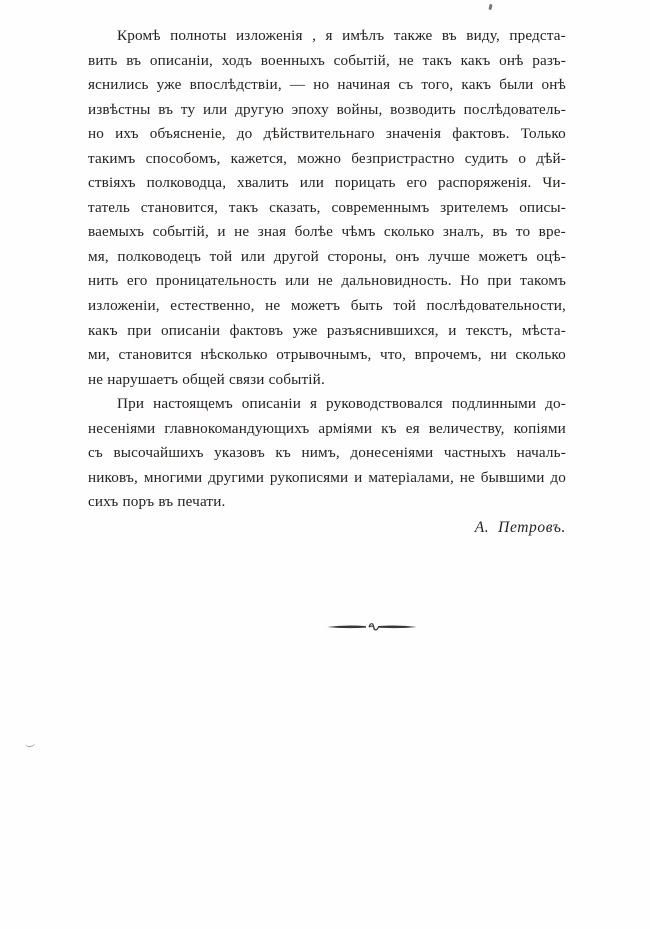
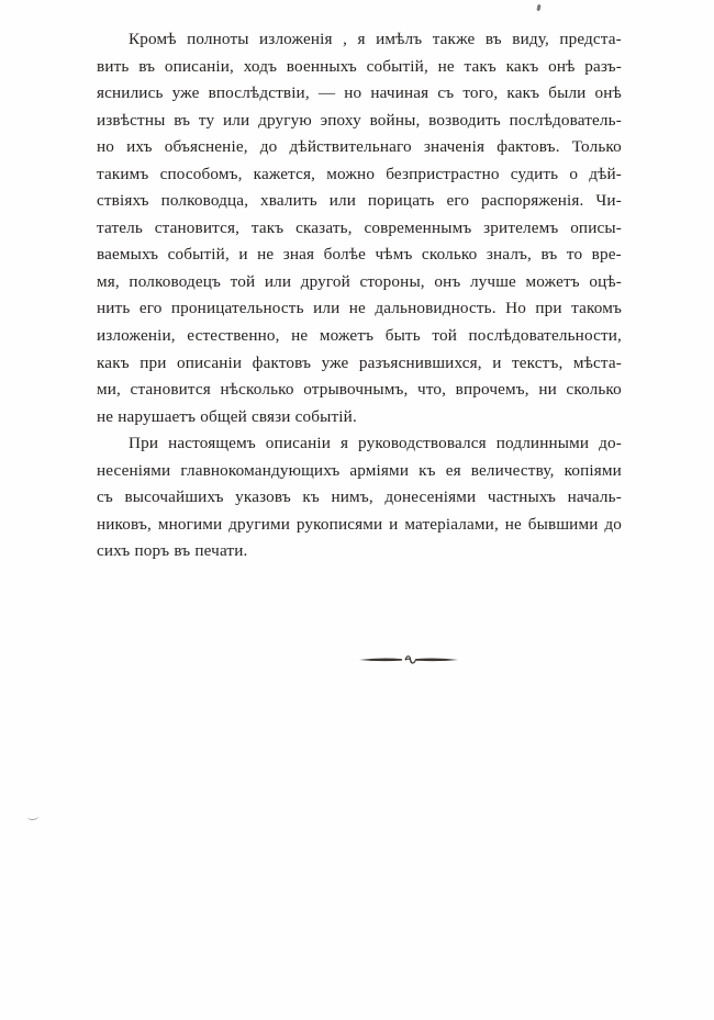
  Кромѣ
  полноты
  изложенія
  ,
  я
  имѣлъ
  также
  въ
  виду,
  предста-
  вить
  въ
  описаніи,
  ходъ
  военныхъ
  событій,
  не
  такъ
  какъ
  онѣ
  разъ-
  яснились
  уже
  впослѣдствіи,
  —
  но
  начиная
  съ
  того,
  какъ
  были
  онѣ
  извѣстны
  въ
  ту
  или
  другую
  эпоху
  войны,
  возводить
  послѣдователь-
  но
  ихъ
  объясненіе,
  до
  дѣйствительнаго
  значенія
  фактовъ.
  Только
  такимъ
  способомъ,
  кажется,
  можно
  безпристрастно
  судить
  о
  дѣй-
  ствіяхъ
  полководца,
  хвалить
  или
  порицать
  его
  распоряженія.
  Чи-
  татель
  становится,
  такъ
  сказать,
  современнымъ
  зрителемъ
  описы-
  ваемыхъ
  событій,
  и
  не
  зная
  болѣе
  чѣмъ
  сколько
  зналъ,
  въ
  то
  вре-
  мя,
  полководецъ
  той
  или
  другой
  стороны,
  онъ
  лучше
  можетъ
  оцѣ-
  нить
  его
  проницательность
  или
  не
  дальновидность.
  Но
  при
  такомъ
  изложеніи,
  естественно,
  не
  можетъ
  быть
  той
  послѣдовательности,
  какъ
  при
  описаніи
  фактовъ
  уже
  разъяснившихся,
  и
  текстъ,
  мѣста-
  ми,
  становится
  нѣсколько
  отрывочнымъ,
  что,
  впрочемъ,
  ни
  сколько
  не
  нарушаетъ
  общей
  связи
  событій.
  При
  настоящемъ
  описаніи
  я
  руководствовался
  подлинными
  до-
  несеніями
  главнокомандующихъ
  арміями
  къ
  ея
  величеству,
  копіями
  съ
  высочайшихъ
  указовъ
  къ
  нимъ,
  донесеніями
  частныхъ
  началь-
  никовъ,
  многими
  другими
  рукописями
  и
  матеріалами,
  не
  бывшими
  до
  сихъ
  поръ
  въ
  печати.
- А. Петровъ.
